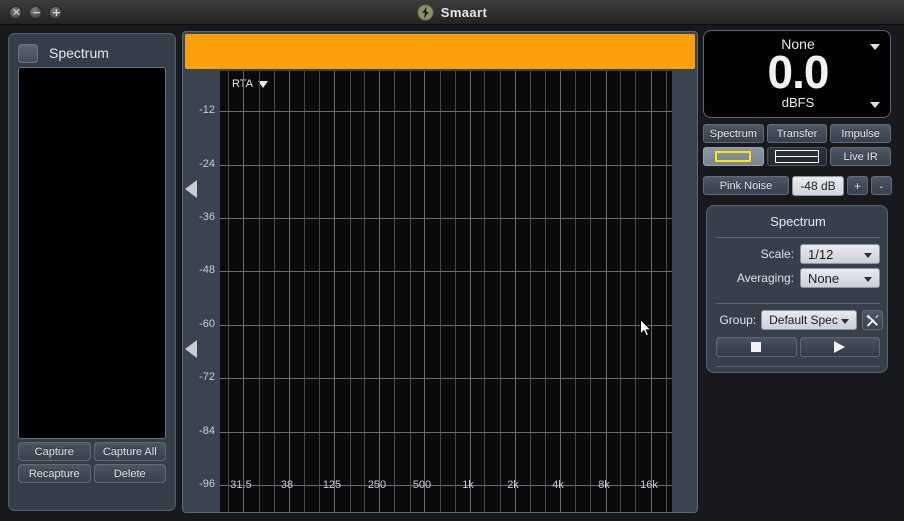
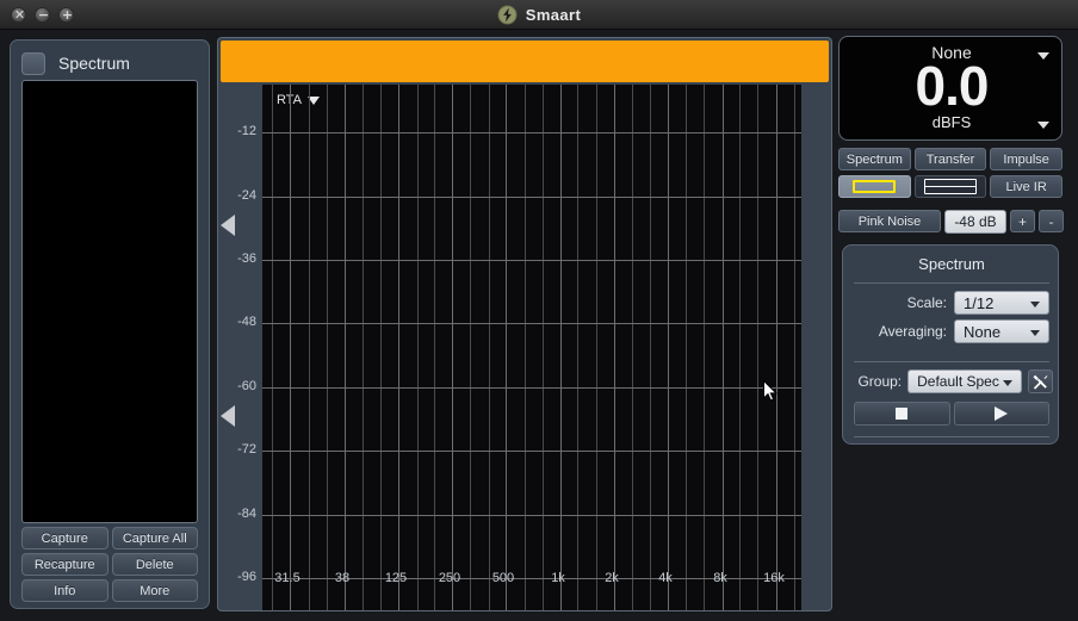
  ✕
  −
  +
  Smaart
  Spectrum
  Capture
  Capture All
  Recapture
  Delete
+ Info
+ More
  -12
  -24
  -36
  -48
  -60
  -72
  -84
  -96
  31.5
  38
  125
  250
  500
  1k
  2k
  4k
  8k
  16k
  None
  0.0
  dBFS
  Spectrum
  Transfer
  Impulse
  Live IR
  Pink Noise
  -48 dB
  +
  -
  Spectrum
  Scale:
  1/12
  Averaging:
  None
  Group:
  Default Spec
